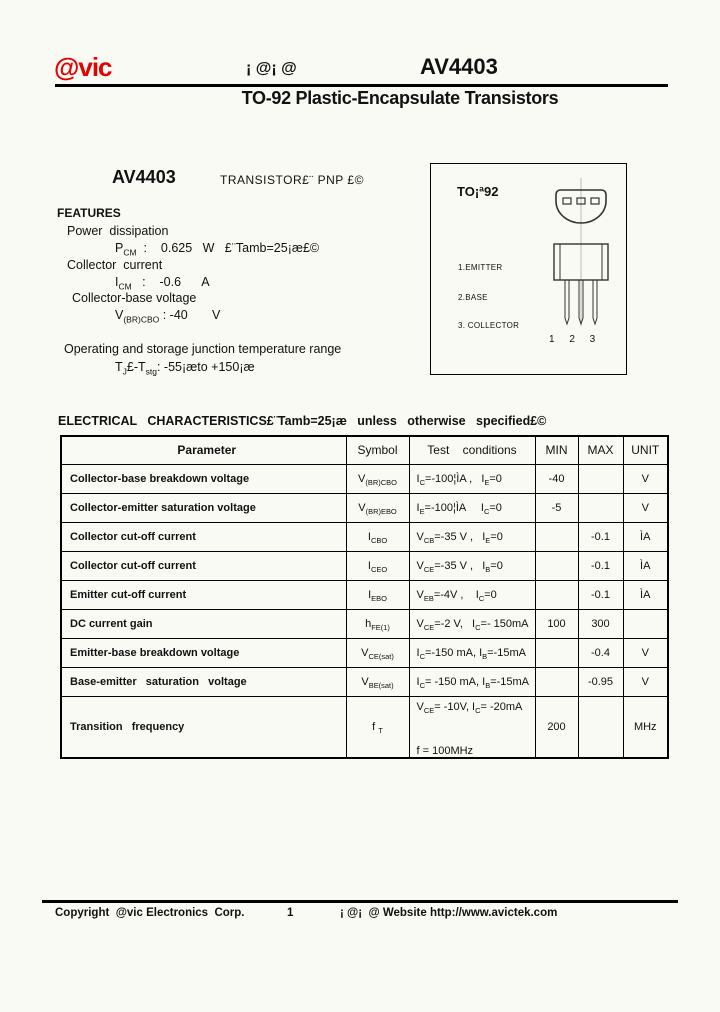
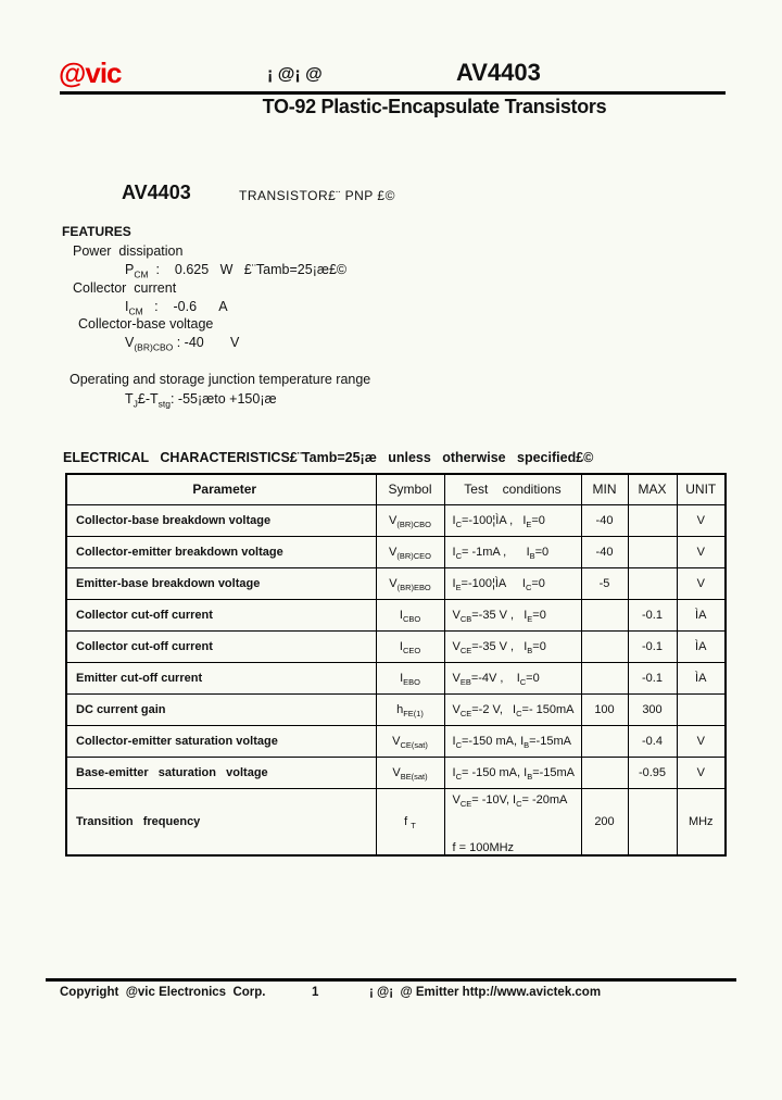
  @vic
  ¡ @¡ @
  AV4403
  TO-92 Plastic-Encapsulate Transistors
  AV4403
  TRANSISTOR£¨ PNP £©
  FEATURES
  Power dissipation
  PCM : 0.625 W £¨Tamb=25¡æ£©
  Collector current
  ICM : -0.6 A
  Collector-base voltage
  V(BR)CBO : -40 V
  Operating and storage junction temperature range
  TJ£-Tstg: -55¡æto +150¡æ
- TO¡ª92
- 1.EMITTER
- 2.BASE
- 3. COLLECTOR
- 1 2 3
  ELECTRICAL CHARACTERISTICS£¨Tamb=25¡æ unless otherwise specified£©
  Parameter	Symbol	Test conditions	MIN	MAX	UNIT
  Collector-base breakdown voltage	V(BR)CBO	IC=-100¦ÌA , IE=0	-40		V
+ Collector-emitter breakdown voltage	V(BR)CEO	IC= -1mA , IB=0	-40		V
- Collector-emitter saturation voltage	V(BR)EBO	IE=-100¦ÌA IC=0	-5		V
+ Emitter-base breakdown voltage	V(BR)EBO	IE=-100¦ÌA IC=0	-5		V
  Collector cut-off current	ICBO	VCB=-35 V , IE=0		-0.1	ÌA
  Collector cut-off current	ICEO	VCE=-35 V , IB=0		-0.1	ÌA
  Emitter cut-off current	IEBO	VEB=-4V , IC=0		-0.1	ÌA
  DC current gain	hFE(1)	VCE=-2 V, IC=- 150mA	100	300
- Emitter-base breakdown voltage	VCE(sat)	IC=-150 mA, IB=-15mA		-0.4	V
+ Collector-emitter saturation voltage	VCE(sat)	IC=-150 mA, IB=-15mA		-0.4	V
  Base-emitter saturation voltage	VBE(sat)	IC= -150 mA, IB=-15mA		-0.95	V
  Transition frequency	f T	VCE= -10V, IC= -20mAf = 100MHz	200		MHz
  Copyright @vic Electronics Corp.
  1
- ¡ @¡ @ Website http://www.avictek.com
+ ¡ @¡ @ Emitter http://www.avictek.com
